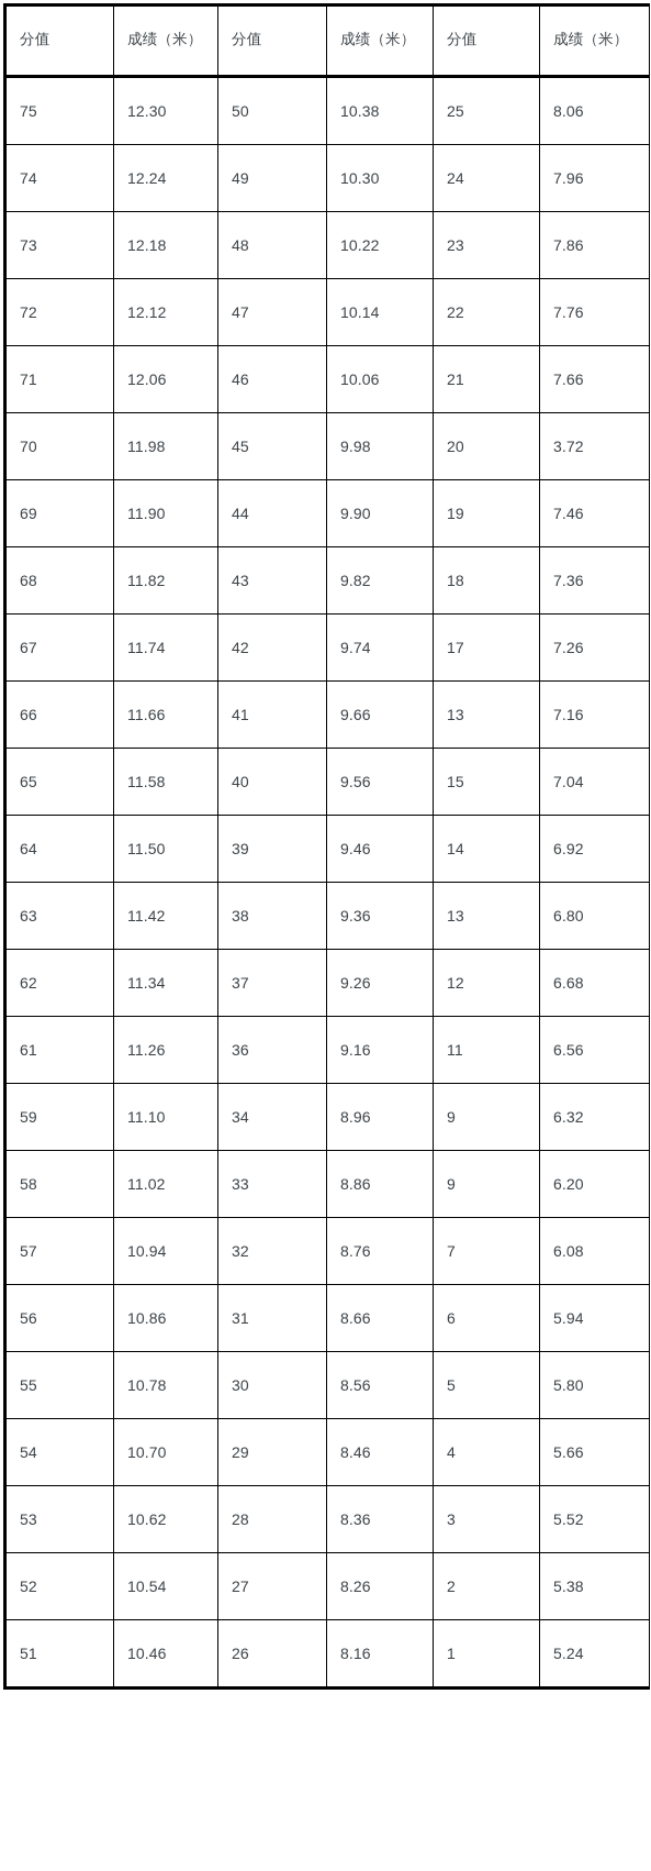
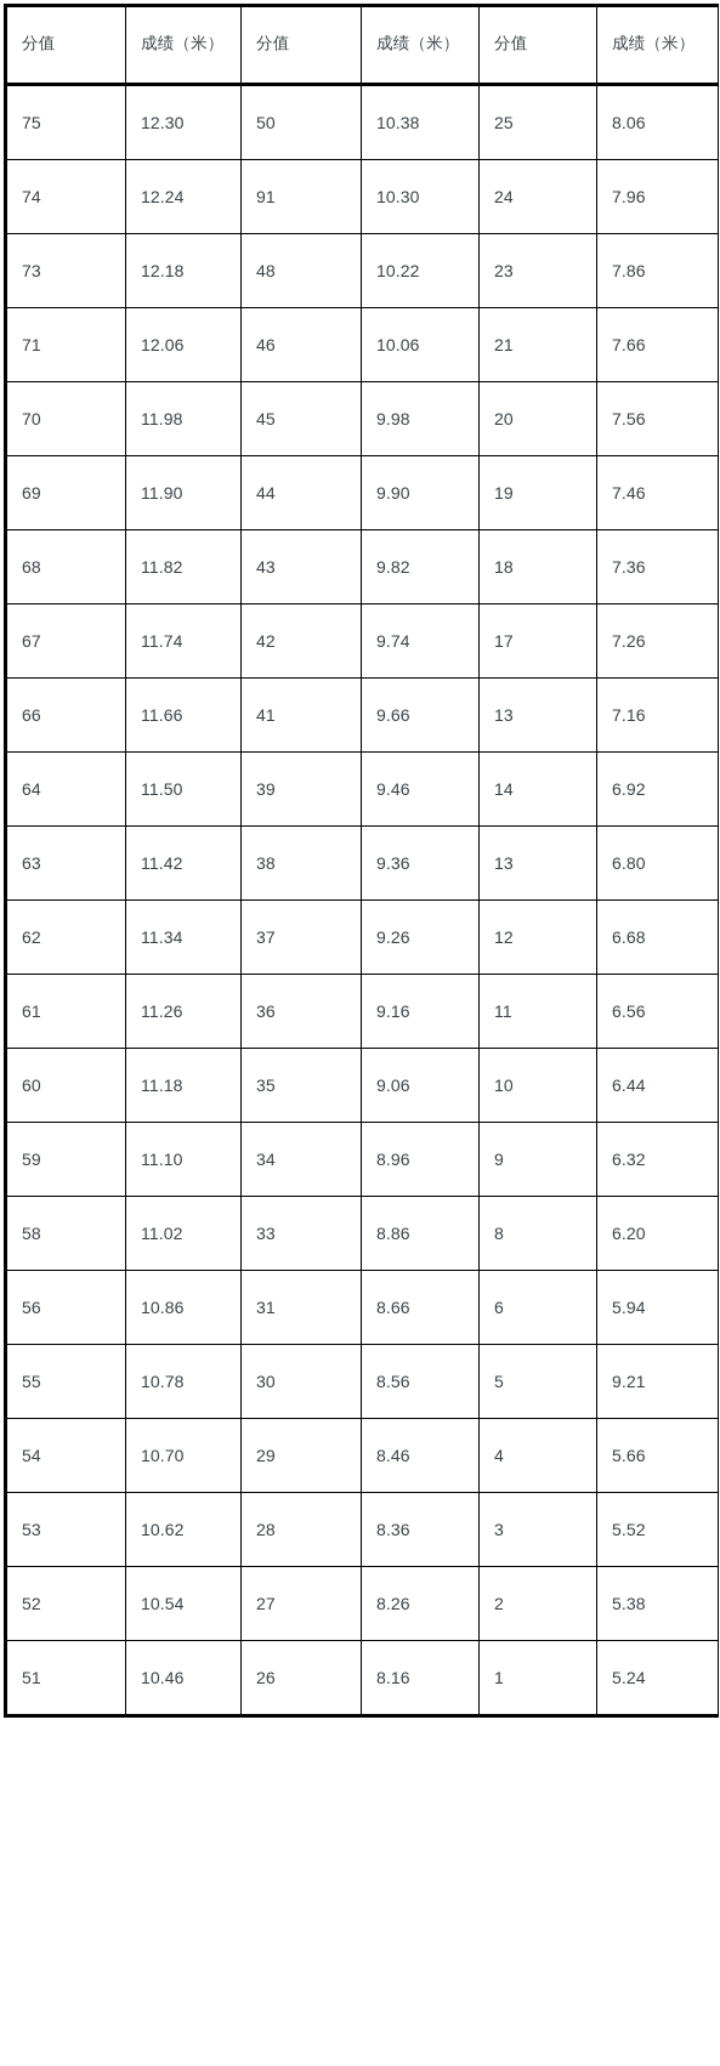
  分值	成绩（米）	分值	成绩（米）	分值	成绩（米）
  75	12.30	50	10.38	25	8.06
- 74	12.24	49	10.30	24	7.96
+ 74	12.24	91	10.30	24	7.96
  73	12.18	48	10.22	23	7.86
- 72	12.12	47	10.14	22	7.76
  71	12.06	46	10.06	21	7.66
- 70	11.98	45	9.98	20	3.72
+ 70	11.98	45	9.98	20	7.56
  69	11.90	44	9.90	19	7.46
  68	11.82	43	9.82	18	7.36
  67	11.74	42	9.74	17	7.26
  66	11.66	41	9.66	13	7.16
- 65	11.58	40	9.56	15	7.04
  64	11.50	39	9.46	14	6.92
  63	11.42	38	9.36	13	6.80
  62	11.34	37	9.26	12	6.68
  61	11.26	36	9.16	11	6.56
+ 60	11.18	35	9.06	10	6.44
  59	11.10	34	8.96	9	6.32
- 58	11.02	33	8.86	9	6.20
+ 58	11.02	33	8.86	8	6.20
- 57	10.94	32	8.76	7	6.08
  56	10.86	31	8.66	6	5.94
- 55	10.78	30	8.56	5	5.80
+ 55	10.78	30	8.56	5	9.21
  54	10.70	29	8.46	4	5.66
  53	10.62	28	8.36	3	5.52
  52	10.54	27	8.26	2	5.38
  51	10.46	26	8.16	1	5.24
